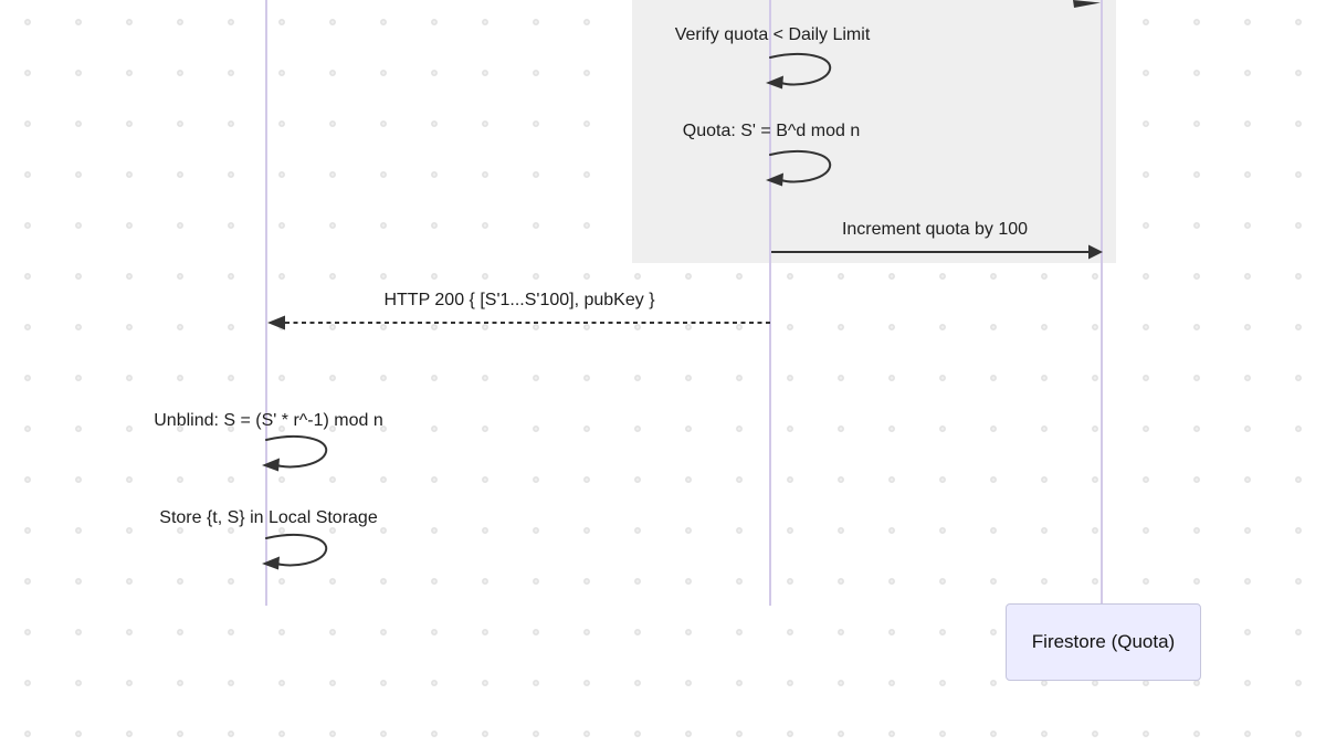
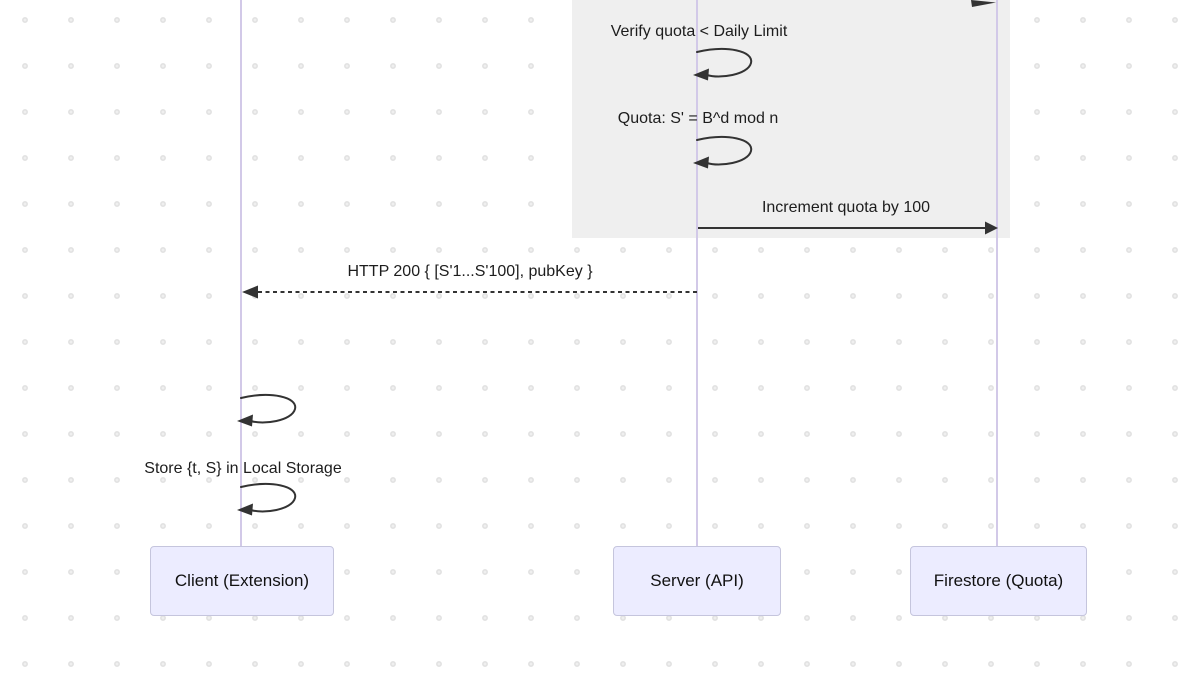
  Verify quota < Daily Limit
  Quota: S' = B^d mod n
  Increment quota by 100
  HTTP 200 { [S'1...S'100], pubKey }
- Unblind: S = (S' * r^-1) mod n
  Store {t, S} in Local Storage
+ Client (Extension)
+ Server (API)
  Firestore (Quota)
